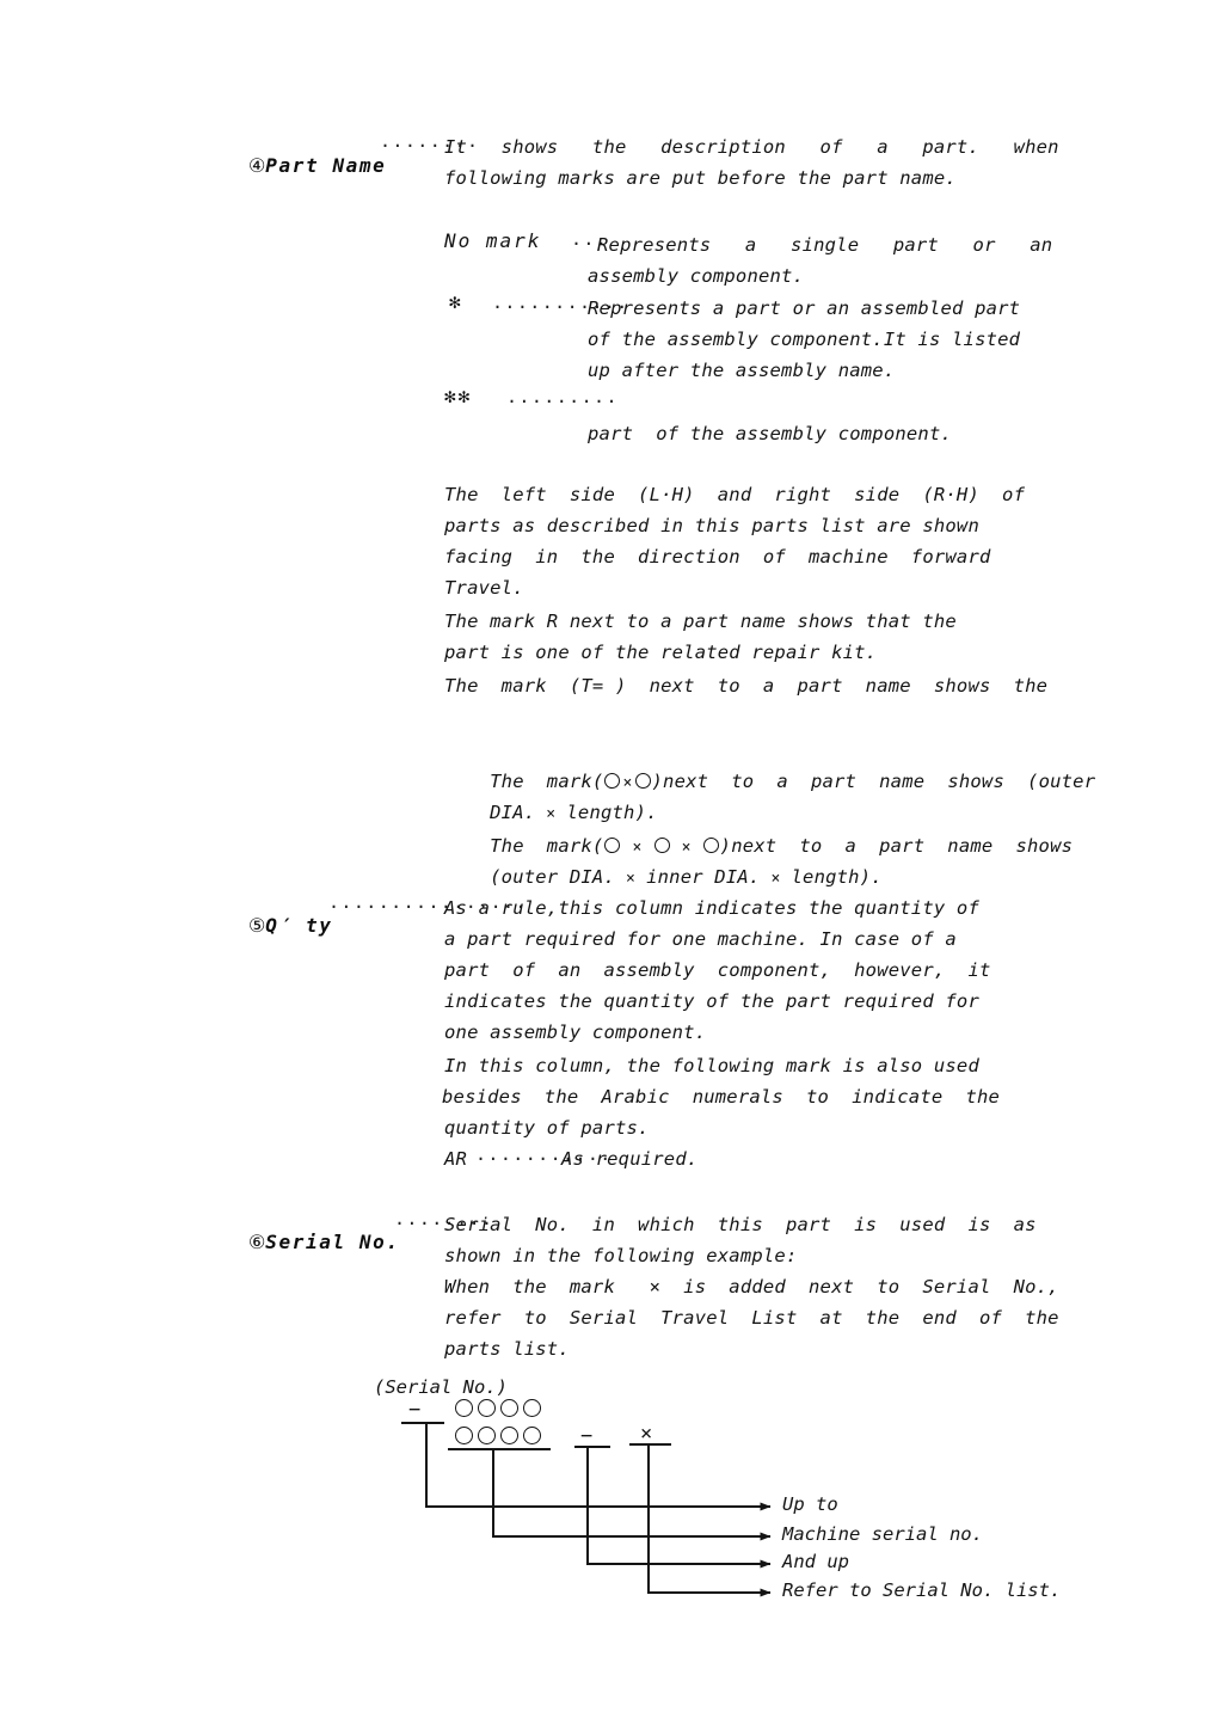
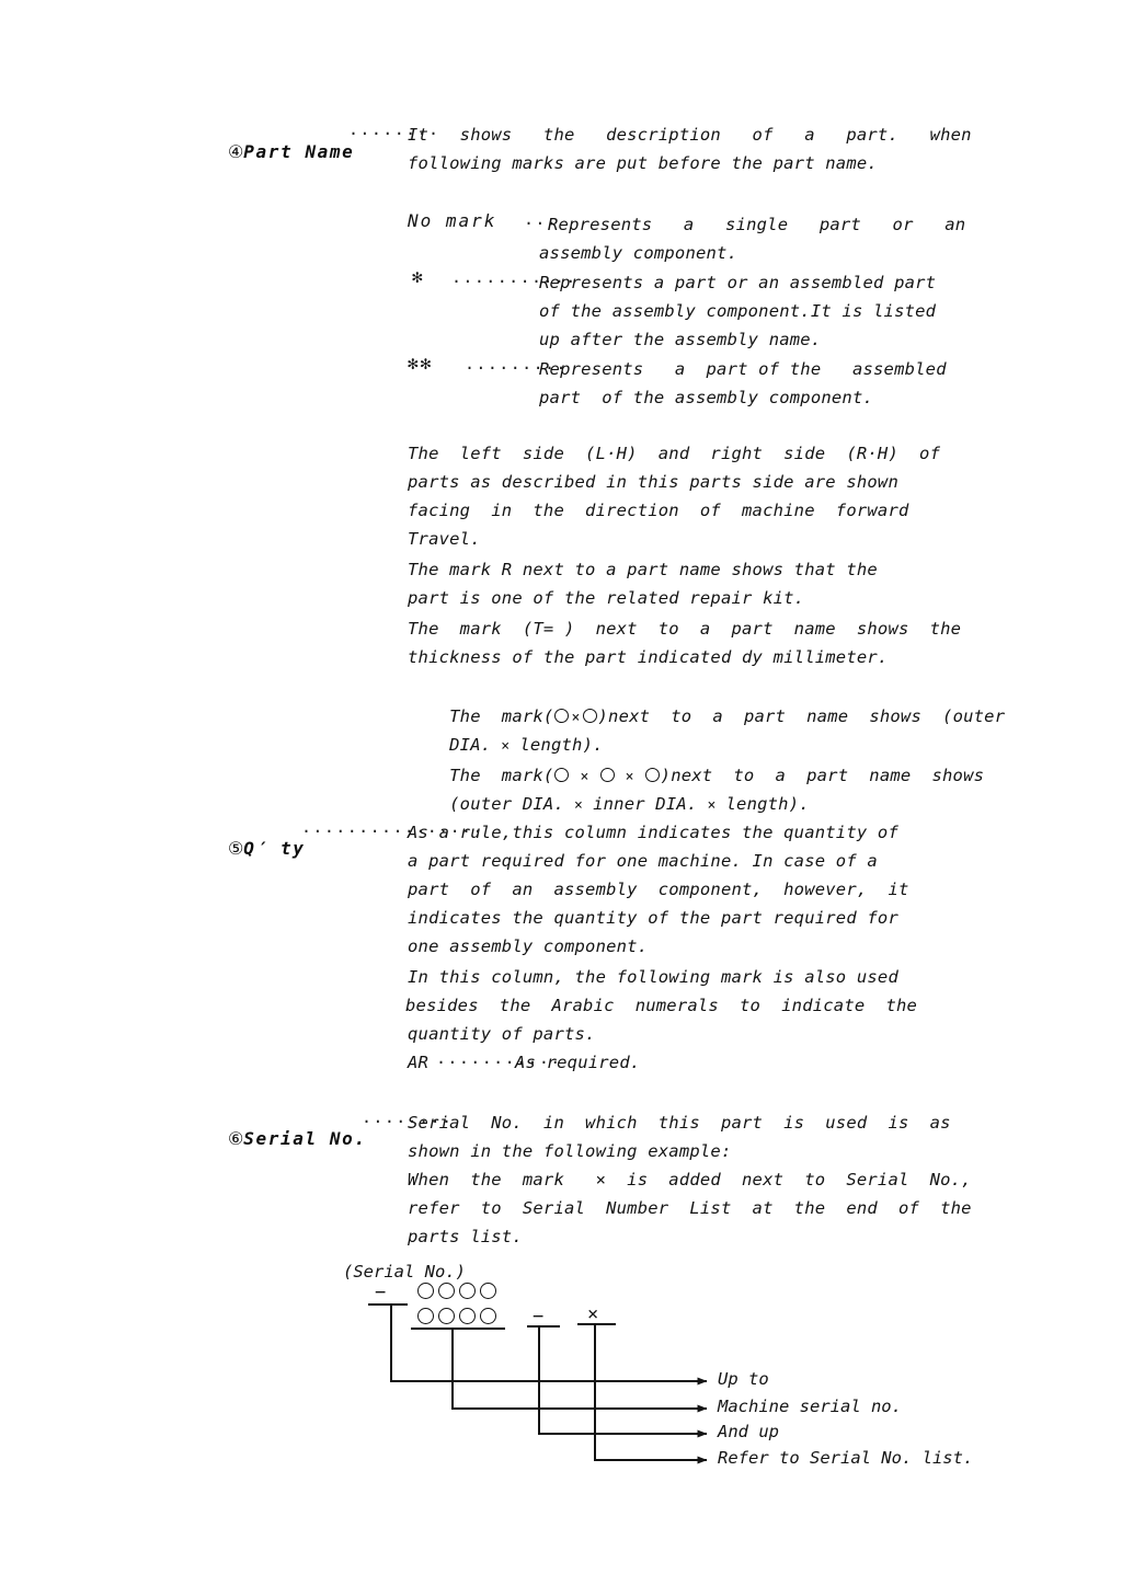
  ④Part Name
  ········
  It shows the description of a part. when
  following marks are put before the part name.
  No mark
  ···
  Represents a single part or an
  assembly component.
  ✻
  ···········
  Represents a part or an assembled part
  of the assembly component.It is listed
  up after the assembly name.
  ✻✻
  ·········
+ Represents a part of the assembled
  part of the assembly component.
  The left side (L·H) and right side (R·H) of
- parts as described in this parts list are shown
+ parts as described in this parts side are shown
  facing in the direction of machine forward
  Travel.
  The mark R next to a part name shows that the
  part is one of the related repair kit.
  The mark (T= ) next to a part name shows the
+ thickness of the part indicated dy millimeter.
  The mark( × )next to a part name shows (outer
  DIA. × length).
  The mark( × × )next to a part name shows
  (outer DIA. × inner DIA. × length).
  ⑤Q′ ty
  ················
  As a rule,this column indicates the quantity of
  a part required for one machine. In case of a
  part of an assembly component, however, it
  indicates the quantity of the part required for
  one assembly component.
  In this column, the following mark is also used
  besides the Arabic numerals to indicate the
  quantity of parts.
  AR
  ···········
  As required.
  ⑥Serial No.
  ········
  Serial No. in which this part is used is as
  shown in the following example:
  When the mark × is added next to Serial No.,
- refer to Serial Travel List at the end of the
+ refer to Serial Number List at the end of the
  parts list.
  (Serial No.)
  −
  −
  ×
  Up to
  Machine serial no.
  And up
  Refer to Serial No. list.
